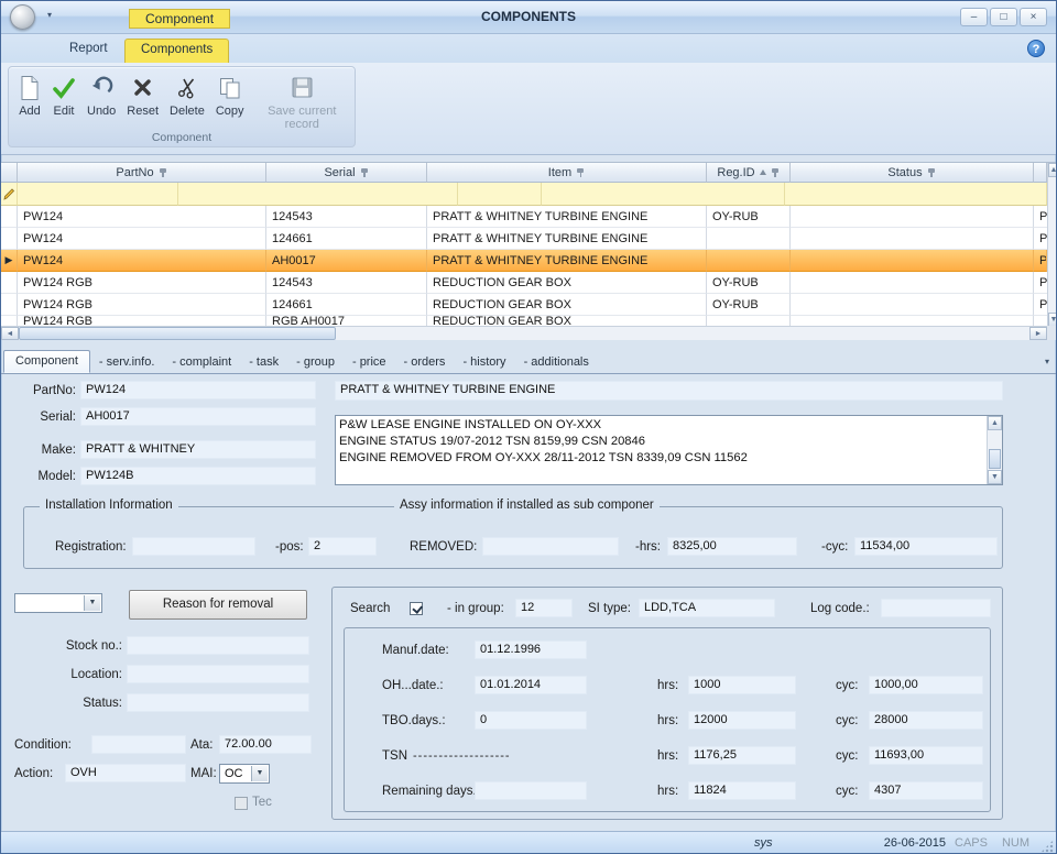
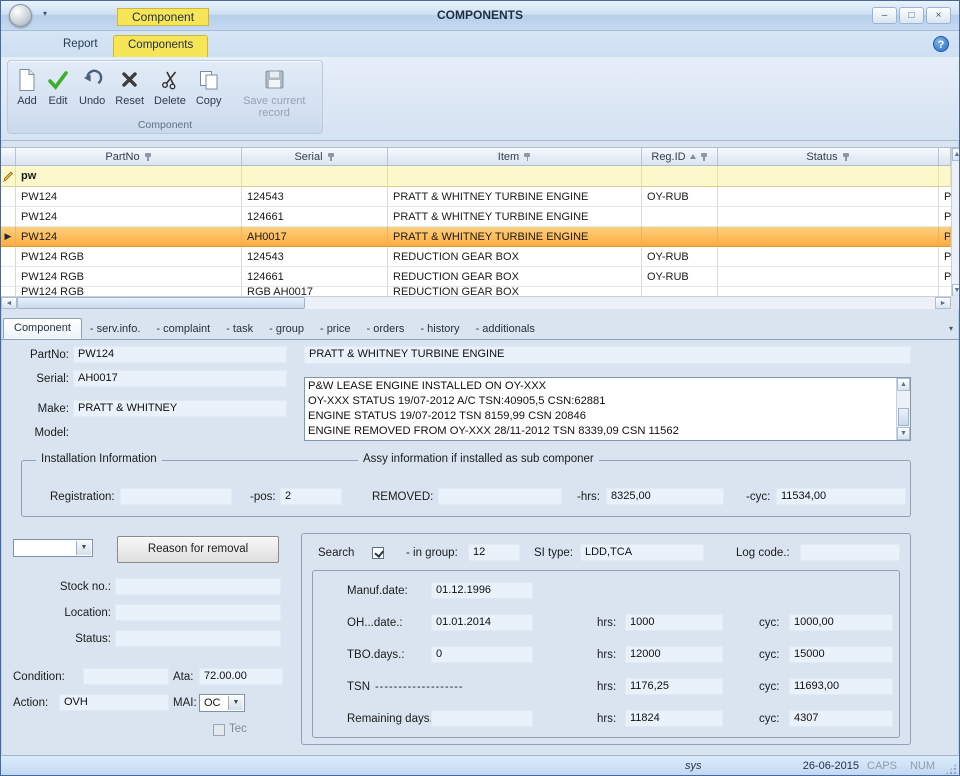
  ▾
  Component
  COMPONENTS
  –
  □
  ×
  Report
  Components
  ?
  Add
  Edit
  Undo
  Reset
  Delete
  Copy
  Save current record
  Component
  PartNo
  Serial
  Item
  Reg.ID
  Status
+ pw
  PW124
  124543
  PRATT & WHITNEY TURBINE ENGINE
  OY-RUB
  P
  PW124
  124661
  PRATT & WHITNEY TURBINE ENGINE
  P
  ▶
  PW124
  AH0017
  PRATT & WHITNEY TURBINE ENGINE
  P
  PW124 RGB
  124543
  REDUCTION GEAR BOX
  OY-RUB
  P
  PW124 RGB
  124661
  REDUCTION GEAR BOX
  OY-RUB
  P
  PW124 RGB
  RGB AH0017
  REDUCTION GEAR BOX
  Component
  - serv.info.
  - complaint
  - task
  - group
  - price
  - orders
  - history
  - additionals
  ▾
  PartNo:
  PW124
  Serial:
  AH0017
  Make:
  PRATT & WHITNEY
  Model:
- PW124B
  PRATT & WHITNEY TURBINE ENGINE
  P&W LEASE ENGINE INSTALLED ON OY-XXX
+ OY-XXX STATUS 19/07-2012 A/C TSN:40905,5 CSN:62881
  ENGINE STATUS 19/07-2012 TSN 8159,99 CSN 20846
  ENGINE REMOVED FROM OY-XXX 28/11-2012 TSN 8339,09 CSN 11562
  Installation Information
  Assy information if installed as sub componer
  Registration:
  -pos:
  2
  REMOVED:
  -hrs:
  8325,00
  -cyc:
  11534,00
  Reason for removal
  Stock no.:
  Location:
  Status:
  Condition:
  Ata:
  72.00.00
  Action:
  OVH
  MAI:
  OC
  Tec
  Search
  - in group:
  12
  SI type:
  LDD,TCA
  Log code.:
  Manuf.date:
  01.12.1996
  OH...date.:
  01.01.2014
  hrs:
  1000
  cyc:
  1000,00
  TBO.days.:
  0
  hrs:
  12000
  cyc:
- 28000
+ 15000
  TSN
  -------------------
  hrs:
  1176,25
  cyc:
  11693,00
  Remaining days
  hrs:
  11824
  cyc:
  4307
  sys
  26-06-2015
  CAPS
  NUM
